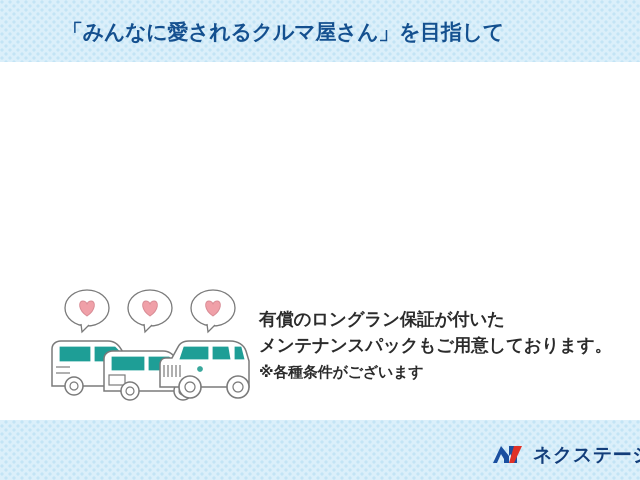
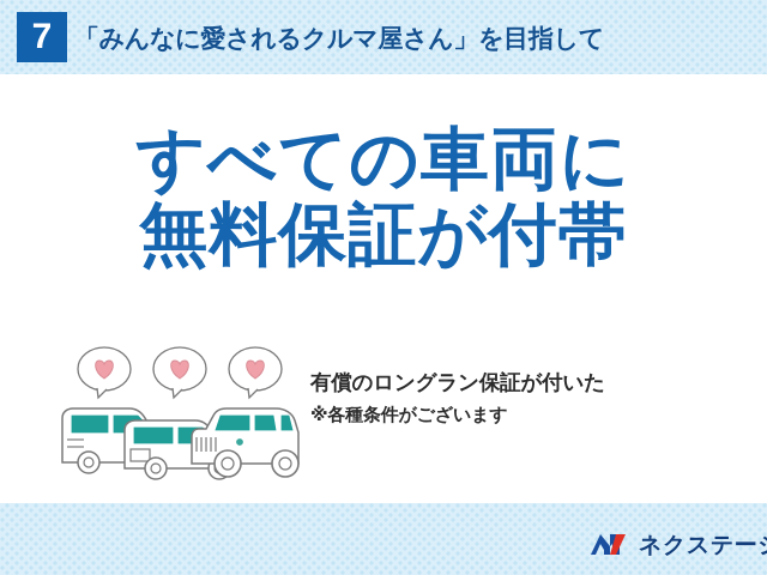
+ 7
  「みんなに愛されるクルマ屋さん」を目指して
+ すべての車両に
+ 無料保証が付帯
  有償のロングラン保証が付いた
- メンテナンスパックもご用意しております。
  ※各種条件がございます
  ネクステー
